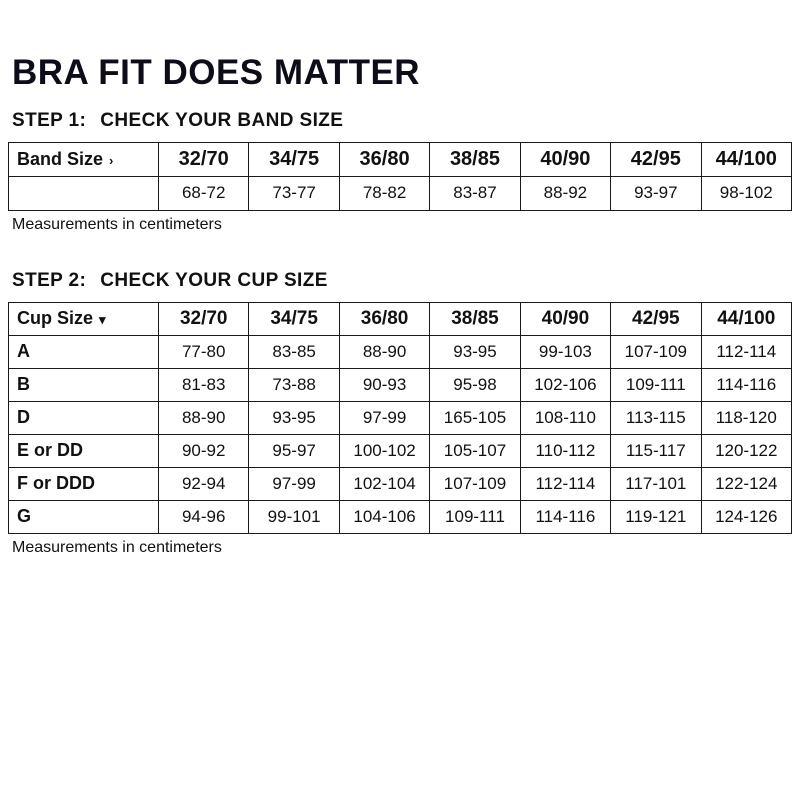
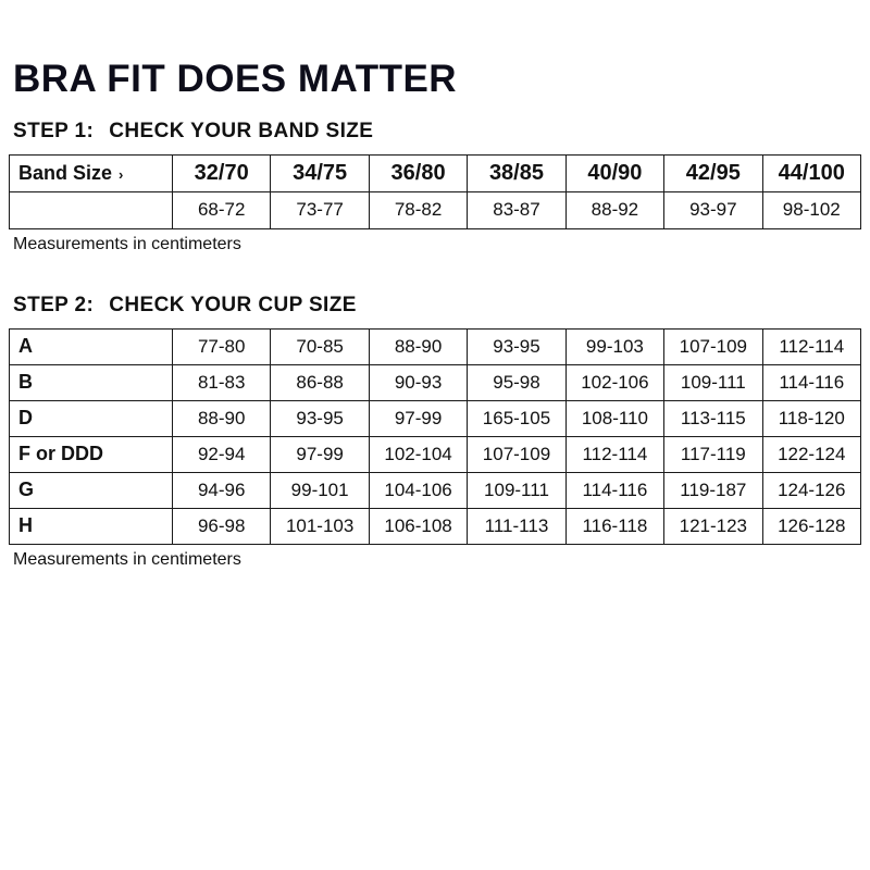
  BRA FIT DOES MATTER
  STEP 1: CHECK YOUR BAND SIZE
  Band Size ›	32/70	34/75	36/80	38/85	40/90	42/95	44/100
  	68-72	73-77	78-82	83-87	88-92	93-97	98-102
  Measurements in centimeters
  STEP 2: CHECK YOUR CUP SIZE
- Cup Size ▾	32/70	34/75	36/80	38/85	40/90	42/95	44/100
- A	77-80	83-85	88-90	93-95	99-103	107-109	112-114
+ A	77-80	70-85	88-90	93-95	99-103	107-109	112-114
- B	81-83	73-88	90-93	95-98	102-106	109-111	114-116
+ B	81-83	86-88	90-93	95-98	102-106	109-111	114-116
  D	88-90	93-95	97-99	165-105	108-110	113-115	118-120
- E or DD	90-92	95-97	100-102	105-107	110-112	115-117	120-122
- F or DDD	92-94	97-99	102-104	107-109	112-114	117-101	122-124
+ F or DDD	92-94	97-99	102-104	107-109	112-114	117-119	122-124
- G	94-96	99-101	104-106	109-111	114-116	119-121	124-126
+ G	94-96	99-101	104-106	109-111	114-116	119-187	124-126
+ H	96-98	101-103	106-108	111-113	116-118	121-123	126-128
  Measurements in centimeters
